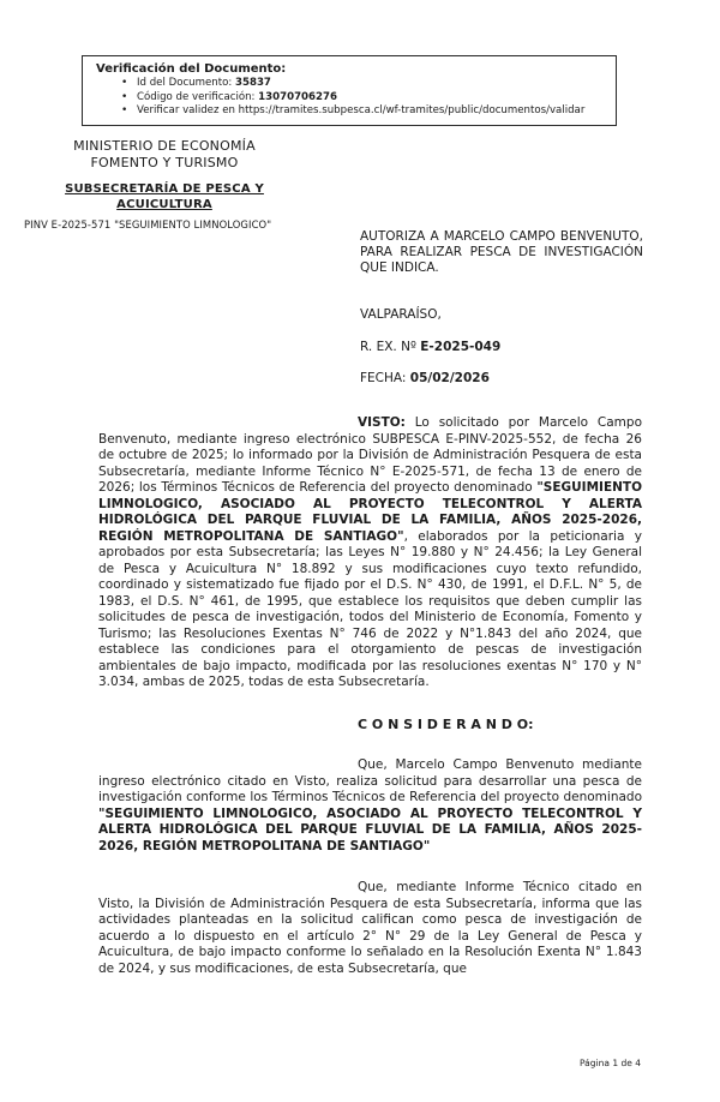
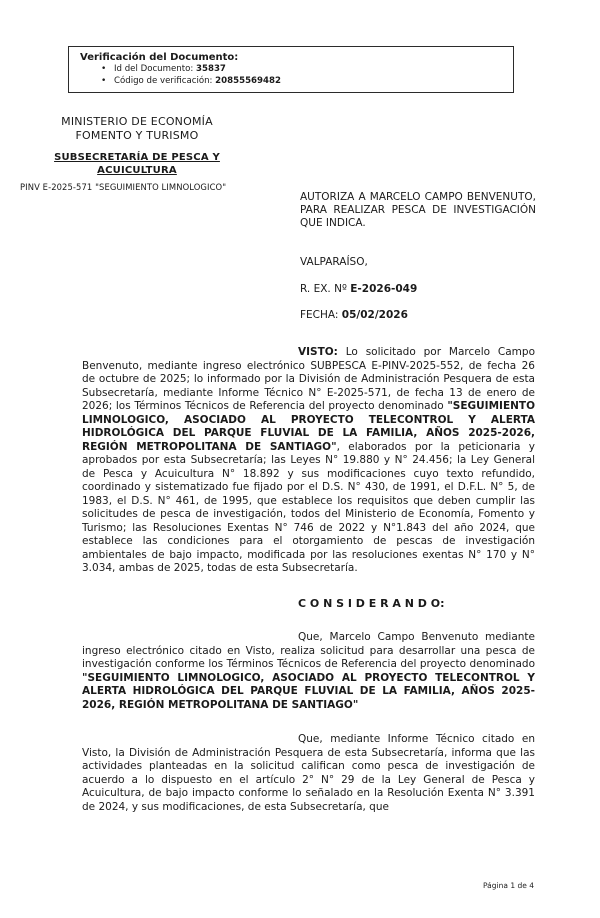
  Verificación del Documento:
  Id del Documento: 35837
- Código de verificación: 13070706276
+ Código de verificación: 20855569482
- Verificar validez en https://tramites.subpesca.cl/wf-tramites/public/documentos/validar
  MINISTERIO DE ECONOMÍA
  FOMENTO Y TURISMO
  SUBSECRETARÍA DE PESCA Y
  ACUICULTURA
  PINV E-2025-571 "SEGUIMIENTO LIMNOLOGICO"
  AUTORIZA A MARCELO CAMPO BENVENUTO, PARA REALIZAR PESCA DE INVESTIGACIÓN QUE INDICA.
  VALPARAÍSO,
- R. EX. Nº E-2025-049
+ R. EX. Nº E-2026-049
  FECHA: 05/02/2026
  VISTO: Lo solicitado por Marcelo Campo Benvenuto, mediante ingreso electrónico SUBPESCA E-PINV-2025-552, de fecha 26 de octubre de 2025; lo informado por la División de Administración Pesquera de esta Subsecretaría, mediante Informe Técnico N° E-2025-571, de fecha 13 de enero de 2026; los Términos Técnicos de Referencia del proyecto denominado "SEGUIMIENTO LIMNOLOGICO, ASOCIADO AL PROYECTO TELECONTROL Y ALERTA HIDROLÓGICA DEL PARQUE FLUVIAL DE LA FAMILIA, AÑOS 2025-2026, REGIÓN METROPOLITANA DE SANTIAGO", elaborados por la peticionaria y aprobados por esta Subsecretaría; las Leyes N° 19.880 y N° 24.456; la Ley General de Pesca y Acuicultura N° 18.892 y sus modificaciones cuyo texto refundido, coordinado y sistematizado fue fijado por el D.S. N° 430, de 1991, el D.F.L. N° 5, de 1983, el D.S. N° 461, de 1995, que establece los requisitos que deben cumplir las solicitudes de pesca de investigación, todos del Ministerio de Economía, Fomento y Turismo; las Resoluciones Exentas N° 746 de 2022 y N°1.843 del año 2024, que establece las condiciones para el otorgamiento de pescas de investigación ambientales de bajo impacto, modificada por las resoluciones exentas N° 170 y N° 3.034, ambas de 2025, todas de esta Subsecretaría.
  C O N S I D E R A N D O:
  Que, Marcelo Campo Benvenuto mediante ingreso electrónico citado en Visto, realiza solicitud para desarrollar una pesca de investigación conforme los Términos Técnicos de Referencia del proyecto denominado "SEGUIMIENTO LIMNOLOGICO, ASOCIADO AL PROYECTO TELECONTROL Y ALERTA HIDROLÓGICA DEL PARQUE FLUVIAL DE LA FAMILIA, AÑOS 2025-2026, REGIÓN METROPOLITANA DE SANTIAGO"
- Que, mediante Informe Técnico citado en Visto, la División de Administración Pesquera de esta Subsecretaría, informa que las actividades planteadas en la solicitud califican como pesca de investigación de acuerdo a lo dispuesto en el artículo 2° N° 29 de la Ley General de Pesca y Acuicultura, de bajo impacto conforme lo señalado en la Resolución Exenta N° 1.843 de 2024, y sus modificaciones, de esta Subsecretaría, que
+ Que, mediante Informe Técnico citado en Visto, la División de Administración Pesquera de esta Subsecretaría, informa que las actividades planteadas en la solicitud califican como pesca de investigación de acuerdo a lo dispuesto en el artículo 2° N° 29 de la Ley General de Pesca y Acuicultura, de bajo impacto conforme lo señalado en la Resolución Exenta N° 3.391 de 2024, y sus modificaciones, de esta Subsecretaría, que
  Página 1 de 4
